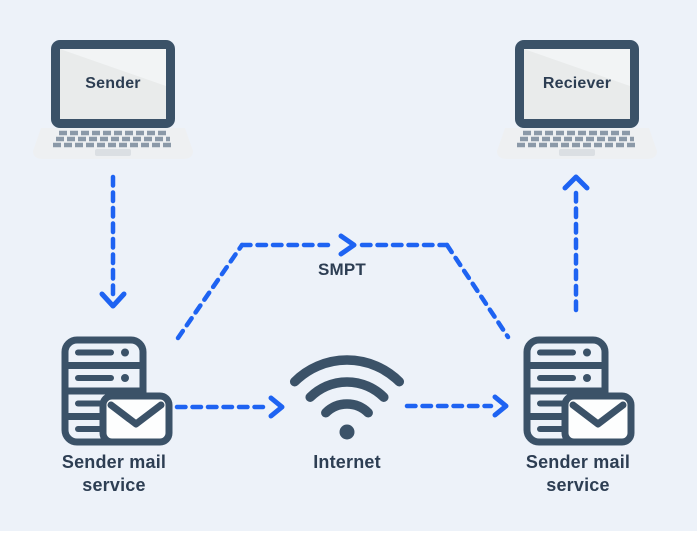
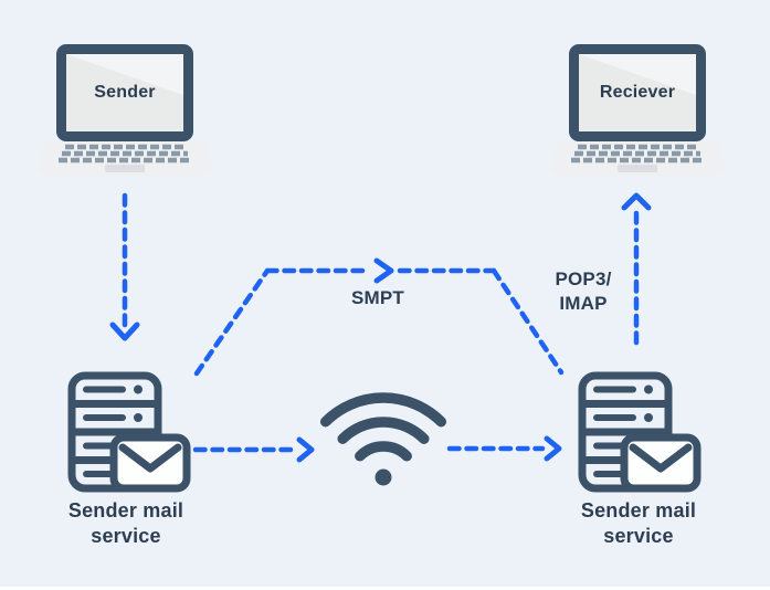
  Sender
  Reciever
  Sender mail
  service
- Internet
  Sender mail
  service
  SMPT
+ POP3/
+ IMAP
